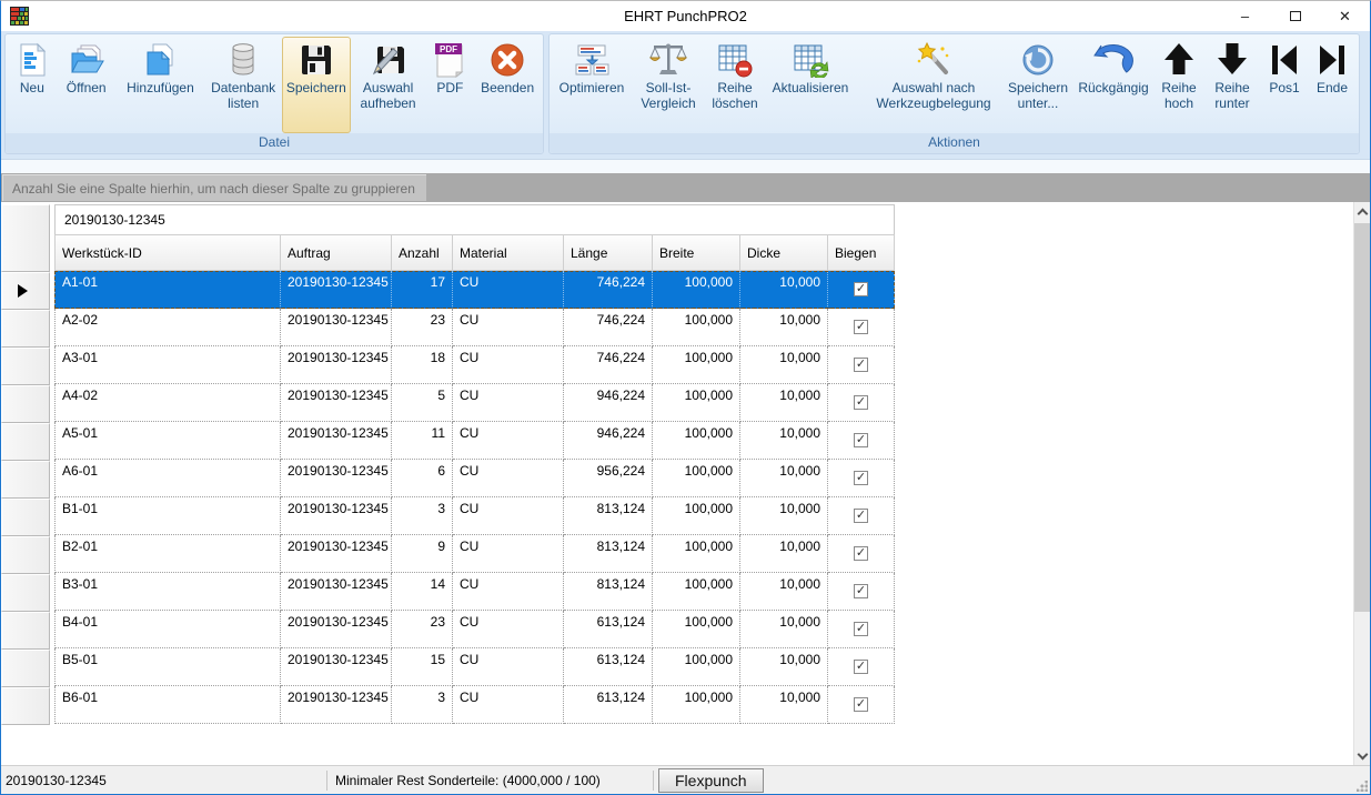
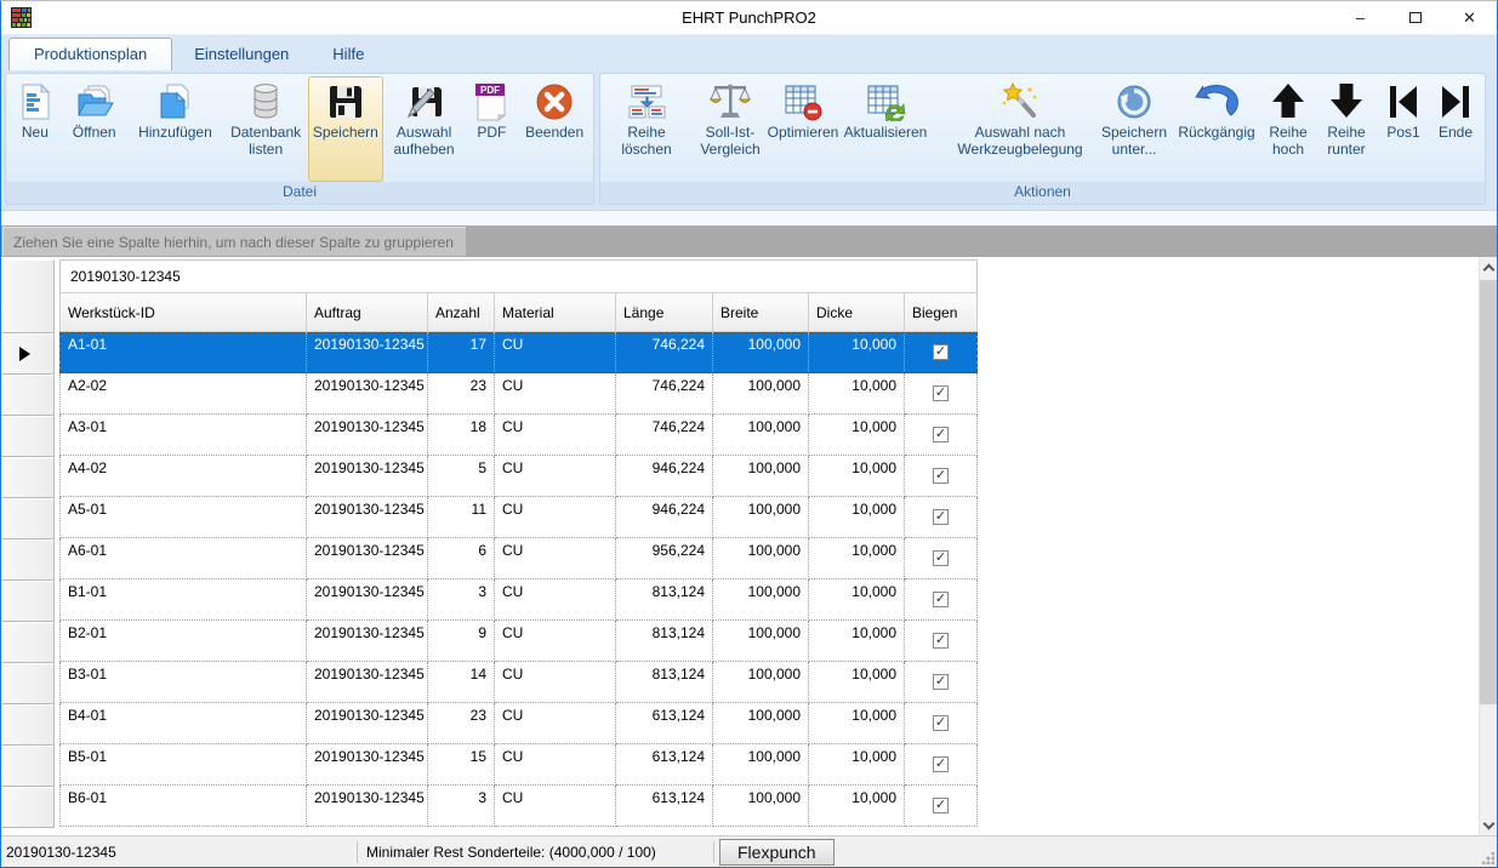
  EHRT PunchPRO2
  –
  ✕
+ Produktionsplan
+ Einstellungen
+ Hilfe
  Neu
  Öffnen
  Hinzufügen
  Datenbank listen
  Speichern
  Auswahl aufheben
  PDF
  PDF
  Beenden
  Datei
- Optimieren
+ Reihe löschen
  Soll-Ist-Vergleich
- Reihe löschen
+ Optimieren
  Aktualisieren
  Auswahl nach Werkzeugbelegung
  Speichern unter...
  Rückgängig
  Reihe hoch
  Reihe runter
  Pos1
  Ende
  Aktionen
- Anzahl Sie eine Spalte hierhin, um nach dieser Spalte zu gruppieren
+ Ziehen Sie eine Spalte hierhin, um nach dieser Spalte zu gruppieren
  20190130-12345
  Werkstück-ID
  Auftrag
  Anzahl
  Material
  Länge
  Breite
  Dicke
  Biegen
  A1-01
  20190130-12345
  17
  CU
  746,224
  100,000
  10,000
  ✓
  A2-02
  20190130-12345
  23
  CU
  746,224
  100,000
  10,000
  ✓
  A3-01
  20190130-12345
  18
  CU
  746,224
  100,000
  10,000
  ✓
  A4-02
  20190130-12345
  5
  CU
  946,224
  100,000
  10,000
  ✓
  A5-01
  20190130-12345
  11
  CU
  946,224
  100,000
  10,000
  ✓
  A6-01
  20190130-12345
  6
  CU
  956,224
  100,000
  10,000
  ✓
  B1-01
  20190130-12345
  3
  CU
  813,124
  100,000
  10,000
  ✓
  B2-01
  20190130-12345
  9
  CU
  813,124
  100,000
  10,000
  ✓
  B3-01
  20190130-12345
  14
  CU
  813,124
  100,000
  10,000
  ✓
  B4-01
  20190130-12345
  23
  CU
  613,124
  100,000
  10,000
  ✓
  B5-01
  20190130-12345
  15
  CU
  613,124
  100,000
  10,000
  ✓
  B6-01
  20190130-12345
  3
  CU
  613,124
  100,000
  10,000
  ✓
  20190130-12345
  Minimaler Rest Sonderteile: (4000,000 / 100)
  Flexpunch
